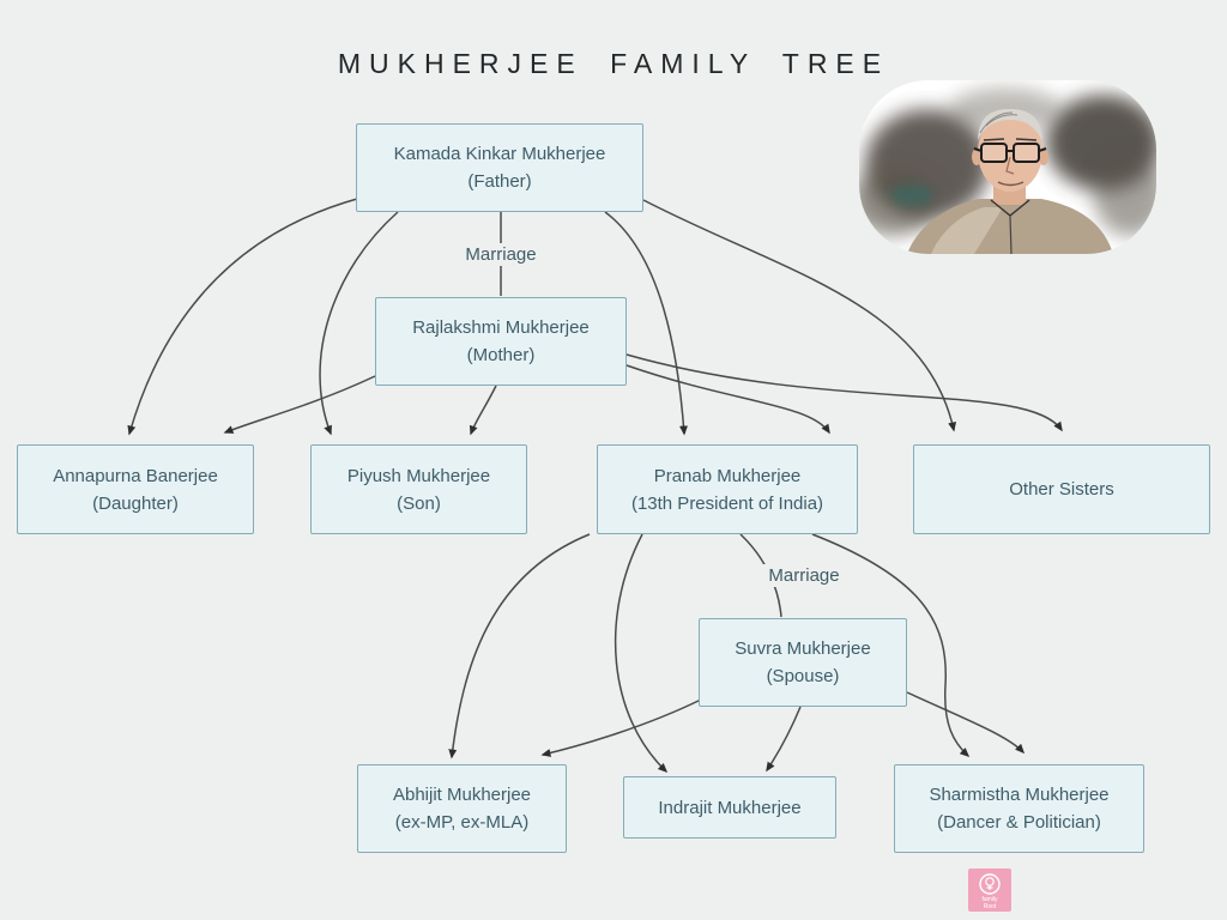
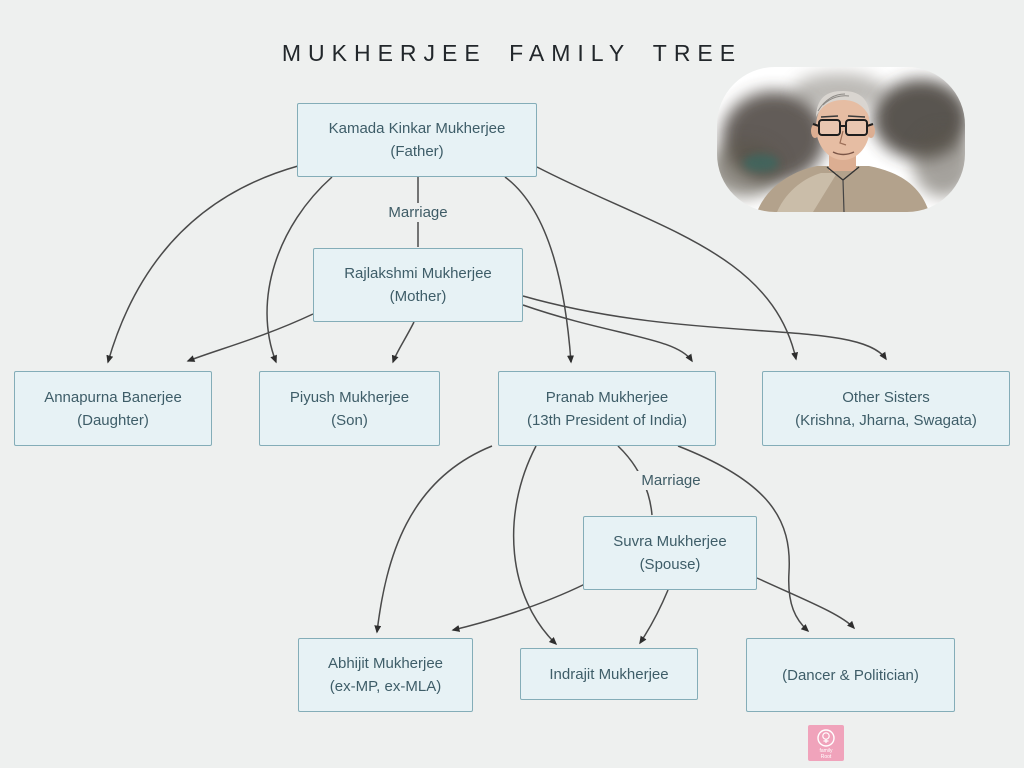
  MUKHERJEE FAMILY TREE
  Marriage
  Marriage
  Kamada Kinkar Mukherjee
  (Father)
  Rajlakshmi Mukherjee
  (Mother)
  Annapurna Banerjee
  (Daughter)
  Piyush Mukherjee
  (Son)
  Pranab Mukherjee
  (13th President of India)
  Other Sisters
+ (Krishna, Jharna, Swagata)
  Suvra Mukherjee
  (Spouse)
  Abhijit Mukherjee
  (ex-MP, ex-MLA)
  Indrajit Mukherjee
- Sharmistha Mukherjee
  (Dancer & Politician)
